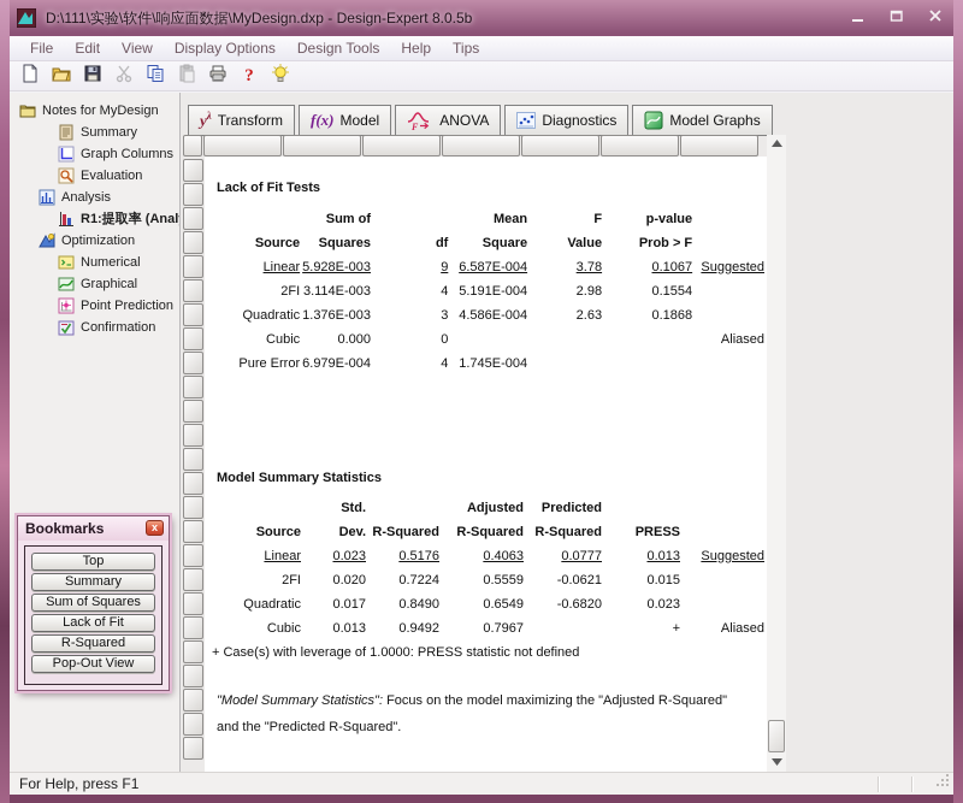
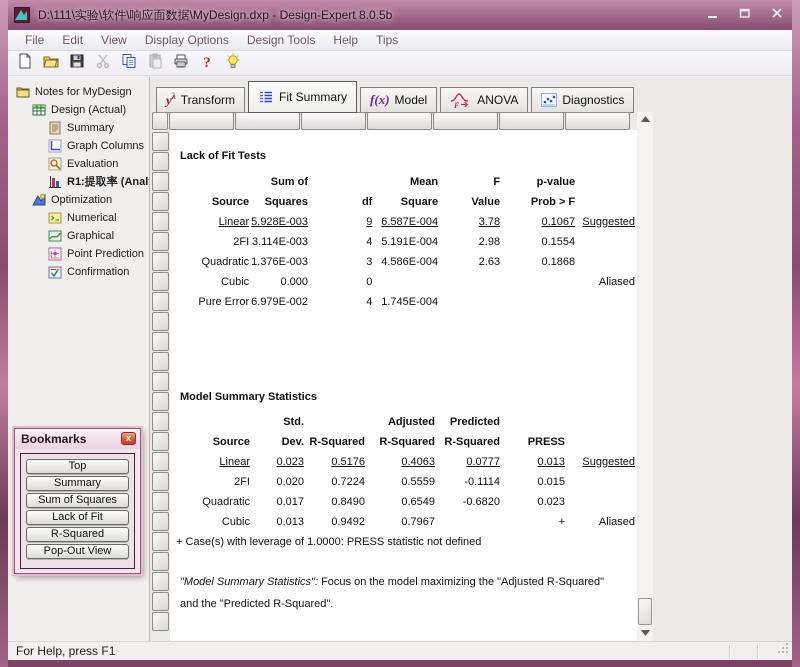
  D:\111\实验\软件\响应面数据\MyDesign.dxp - Design-Expert 8.0.5b
  File
  Edit
  View
  Display Options
  Design Tools
  Help
  Tips
  ?
  Notes for MyDesign
+ Design (Actual)
  Summary
  Graph Columns
  Evaluation
- Analysis
  R1:提取率 (Anal
  Optimization
  Numerical
  Graphical
  Point Prediction
  Confirmation
  yλ
  Transform
+ Fit Summary
  f(x)
  Model
  F
  ANOVA
  Diagnostics
- Model Graphs
  Lack of Fit Tests
  	Sum of		Mean	F	p-value
  Source	Squares	df	Square	Value	Prob > F
  Linear	5.928E-003	9	6.587E-004	3.78	0.1067	Suggested
  2FI	3.114E-003	4	5.191E-004	2.98	0.1554
  Quadratic	1.376E-003	3	4.586E-004	2.63	0.1868
  Cubic	0.000	0				Aliased
- Pure Error	6.979E-004	4	1.745E-004
+ Pure Error	6.979E-002	4	1.745E-004
  Model Summary Statistics
  	Std.		Adjusted	Predicted
  Source	Dev.	R-Squared	R-Squared	R-Squared	PRESS
  Linear	0.023	0.5176	0.4063	0.0777	0.013	Suggested
- 2FI	0.020	0.7224	0.5559	-0.0621	0.015
+ 2FI	0.020	0.7224	0.5559	-0.1114	0.015
  Quadratic	0.017	0.8490	0.6549	-0.6820	0.023
  Cubic	0.013	0.9492	0.7967		+	Aliased
  + Case(s) with leverage of 1.0000: PRESS statistic not defined
  "Model Summary Statistics": Focus on the model maximizing the "Adjusted R-Squared"
  and the "Predicted R-Squared".
  For Help, press F1
  Bookmarks
  x
  Top
  Summary
  Sum of Squares
  Lack of Fit
  R-Squared
  Pop-Out View
